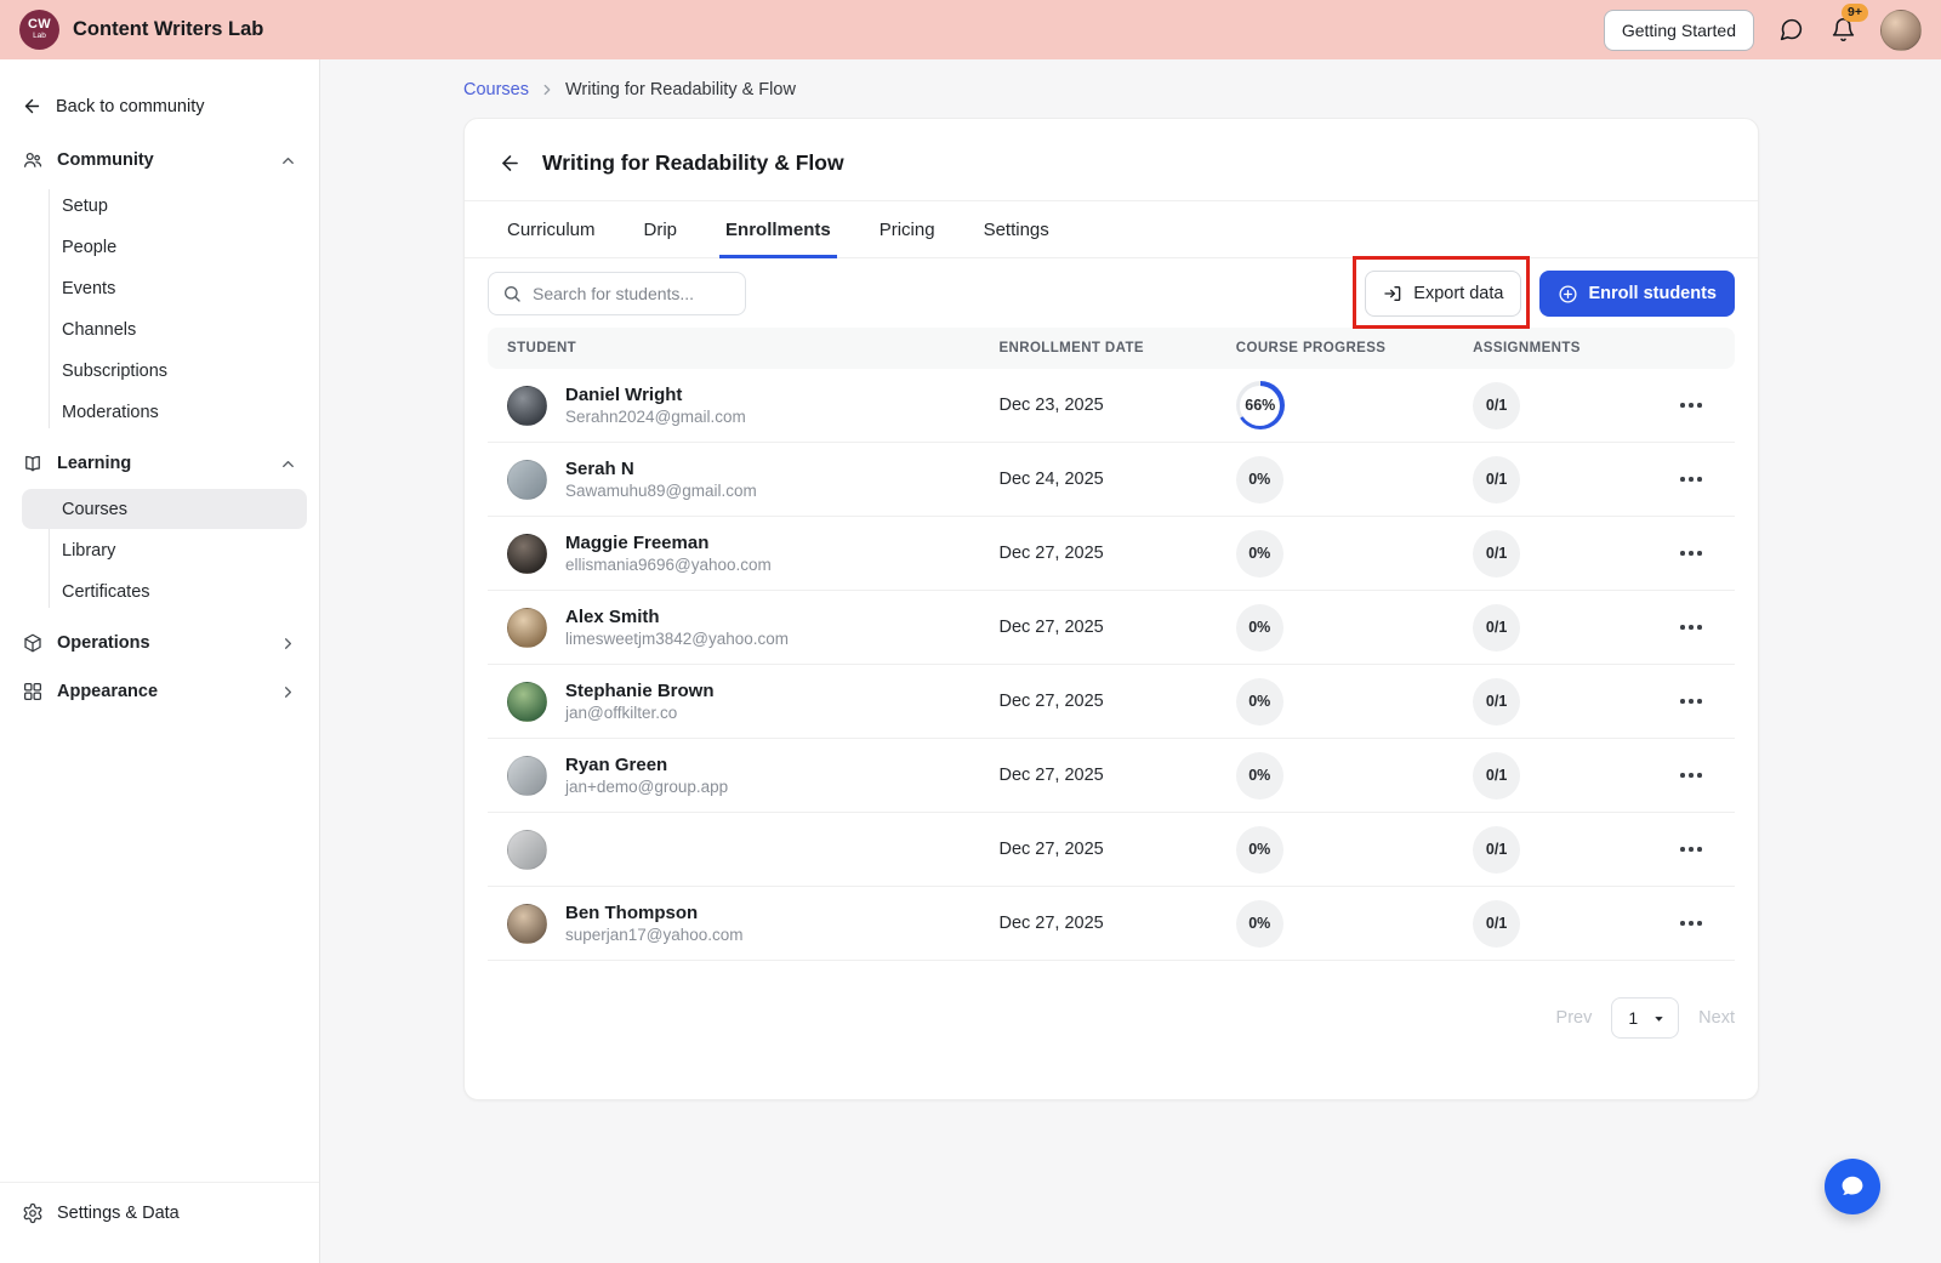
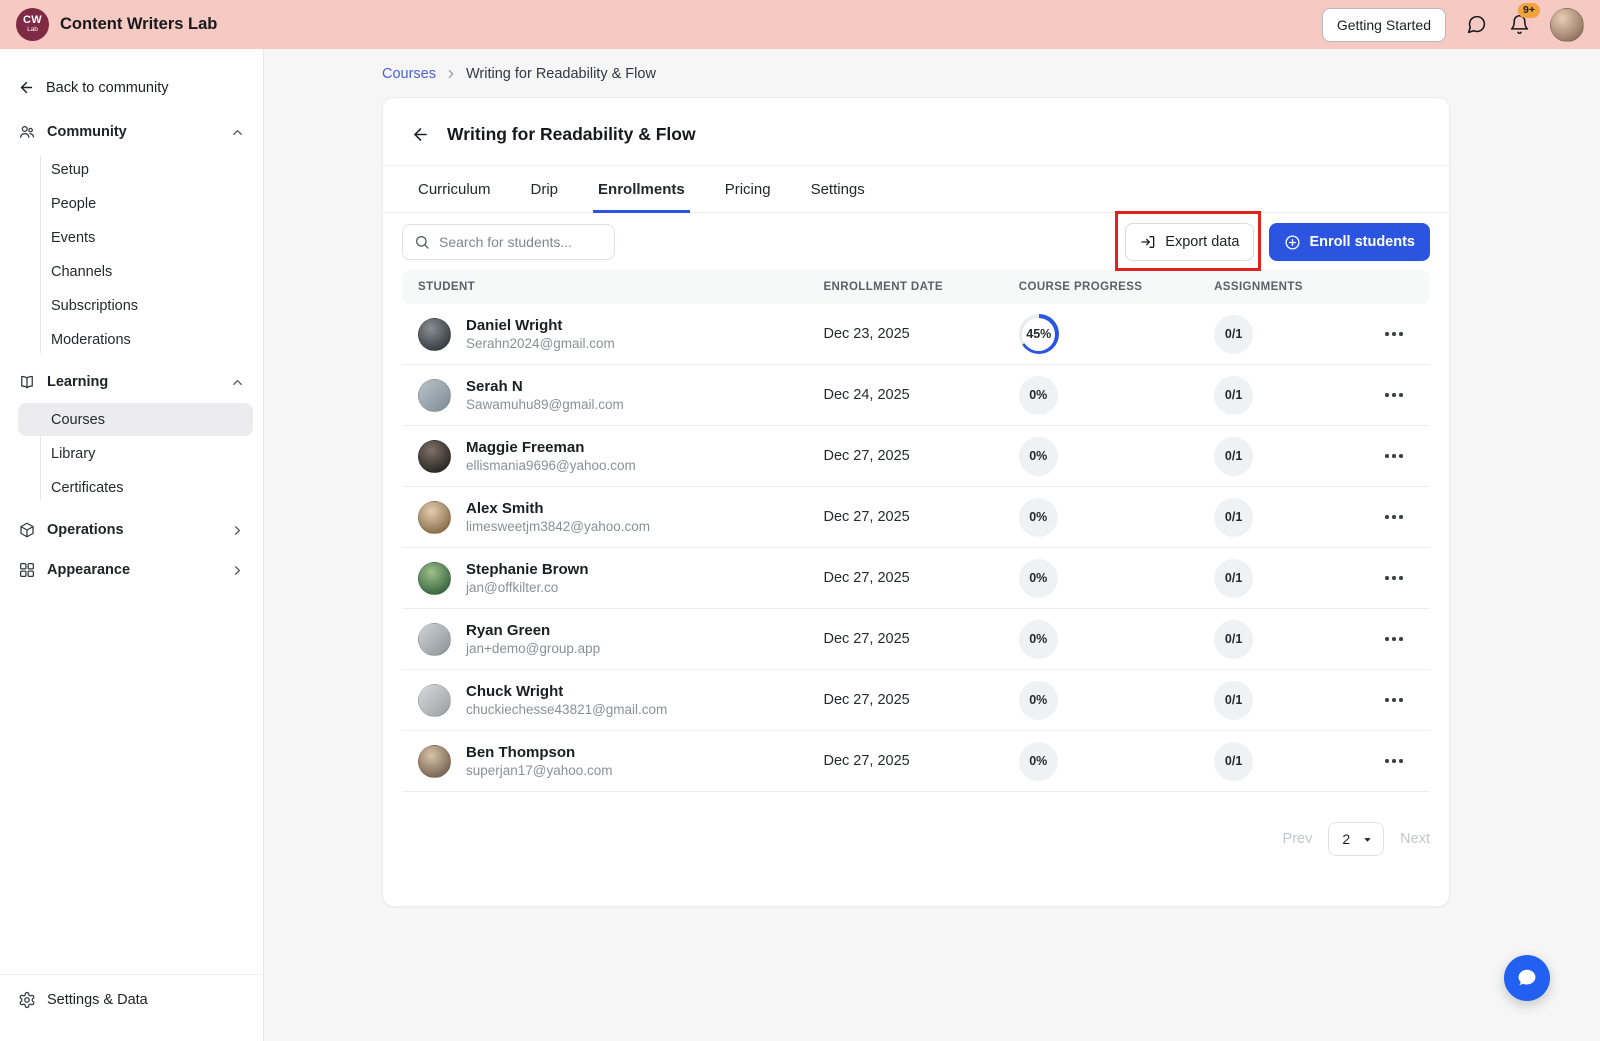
  CW
  Content Writers Lab
  Getting Started
  9+
  Back to community
  Community
  Setup
  People
  Events
  Channels
  Subscriptions
  Moderations
  Learning
  Courses
  Library
  Certificates
  Operations
  Appearance
  Settings & Data
  Courses
  Writing for Readability & Flow
  Writing for Readability & Flow
  Curriculum
  Drip
  Enrollments
  Pricing
  Settings
  Search for students...
  Export data
  Enroll students
  STUDENT
  ENROLLMENT DATE
  COURSE PROGRESS
  ASSIGNMENTS
  Daniel Wright
  Serahn2024@gmail.com
  Dec 23, 2025
- 66%
+ 45%
  0/1
  Serah N
  Sawamuhu89@gmail.com
  Dec 24, 2025
  0%
  0/1
  Maggie Freeman
  ellismania9696@yahoo.com
  Dec 27, 2025
  0%
  0/1
  Alex Smith
  limesweetjm3842@yahoo.com
  Dec 27, 2025
  0%
  0/1
  Stephanie Brown
  jan@offkilter.co
  Dec 27, 2025
  0%
  0/1
  Ryan Green
  jan+demo@group.app
  Dec 27, 2025
  0%
  0/1
+ Chuck Wright
+ chuckiechesse43821@gmail.com
  Dec 27, 2025
  0%
  0/1
  Ben Thompson
  superjan17@yahoo.com
  Dec 27, 2025
  0%
  0/1
  Prev
- 1
+ 2
  Next
